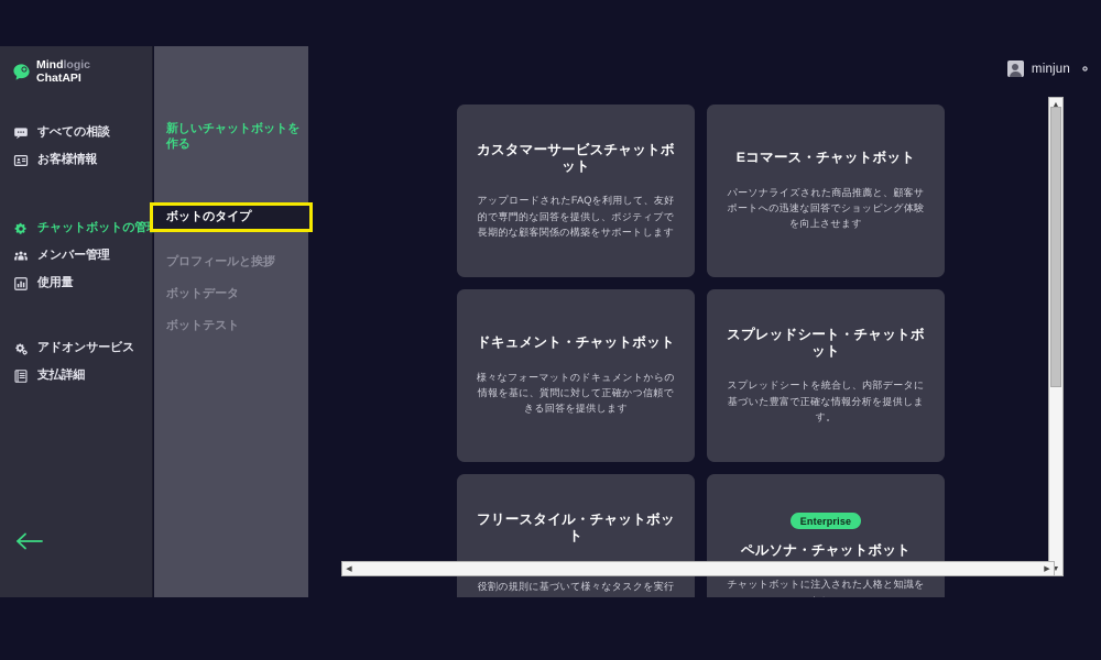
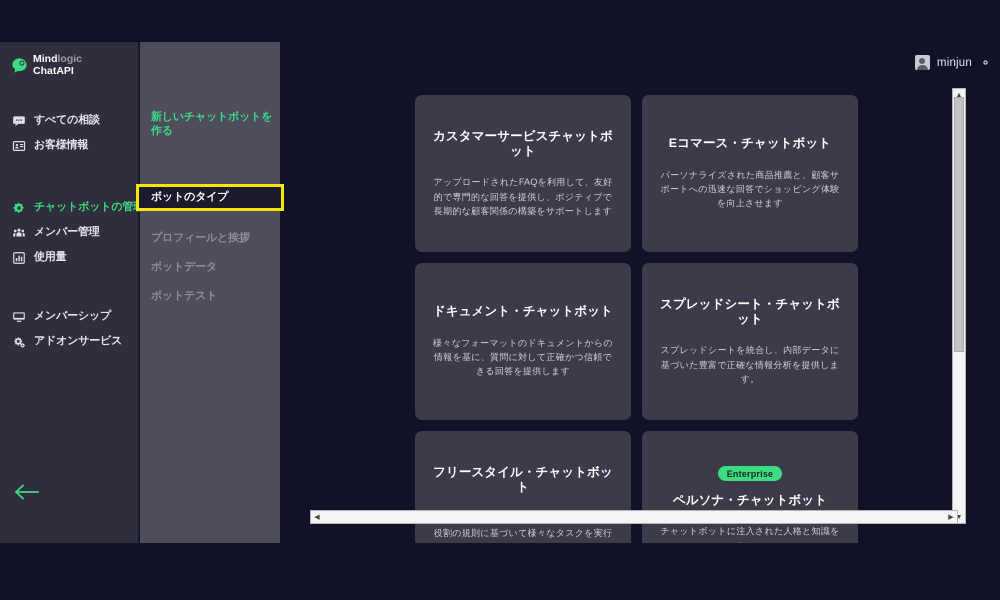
  minjun
  Mindlogic
  ChatAPI
  すべての相談
  お客様情報
  チャットボットの管
  メンバー管理
  使用量
+ メンバーシップ
  アドオンサービス
- 支払詳細
  新しいチャットボットを作る
  ボットのタイプ
  プロフィールと挨拶
  ボットデータ
  ボットテスト
  カスタマーサービスチャットボット
  アップロードされたFAQを利用して、友好的で専門的な回答を提供し、ポジティブで長期的な顧客関係の構築をサポートします
  Eコマース・チャットボット
  パーソナライズされた商品推薦と、顧客サポートへの迅速な回答でショッピング体験を向上させます
  ドキュメント・チャットボット
  様々なフォーマットのドキュメントからの情報を基に、質問に対して正確かつ信頼できる回答を提供します
  スプレッドシート・チャットボット
  スプレッドシートを統合し、内部データに基づいた豊富で正確な情報分析を提供します。
  フリースタイル・チャットボット
  Enterprise
  ペルソナ・チャットボット
  チャットボットに注入された人格と知識を
